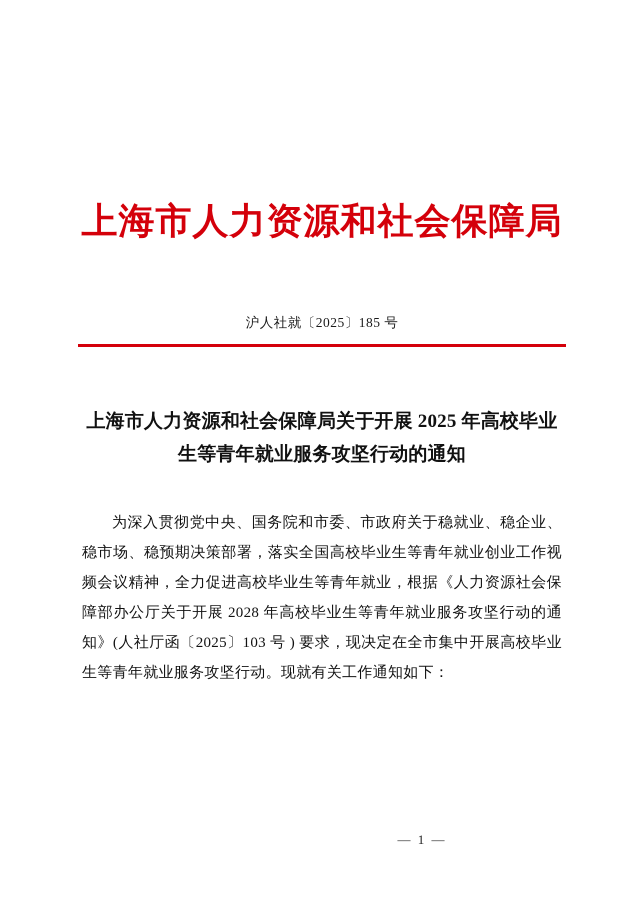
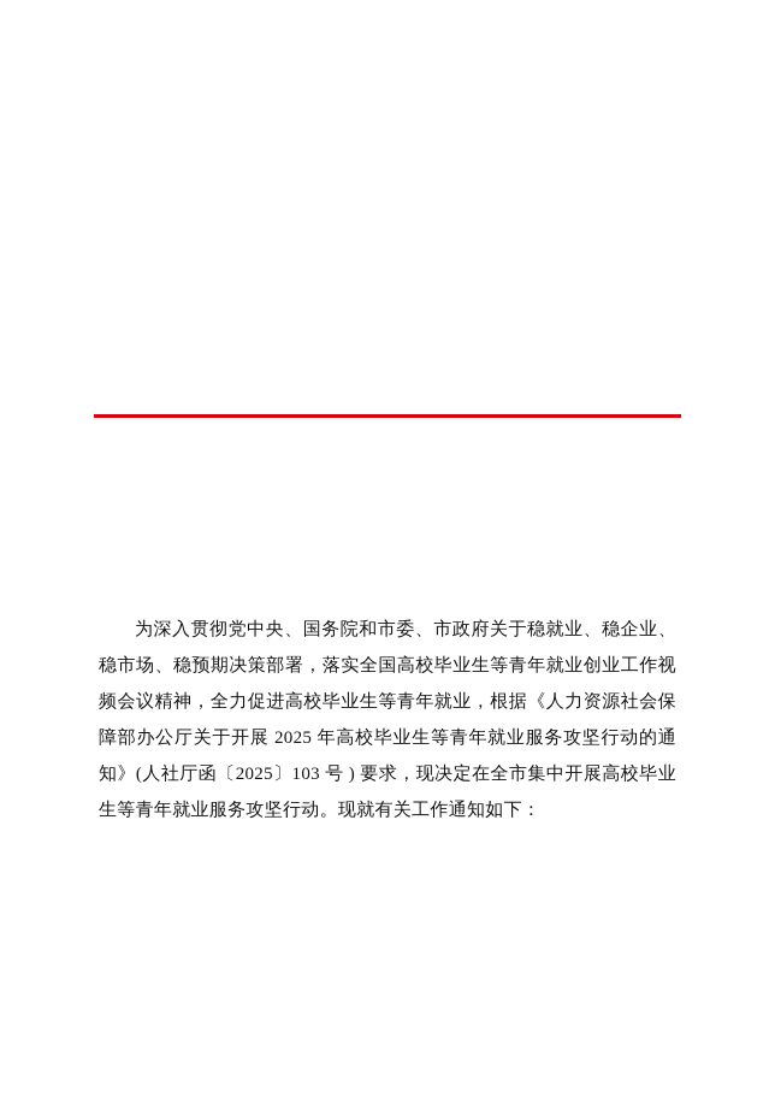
- 上海市人力资源和社会保障局
- 沪人社就〔2025〕185 号
- 上海市人力资源和社会保障局关于开展 2025 年高校毕业生等青年就业服务攻坚行动的通知
- 为深入贯彻党中央、国务院和市委、市政府关于稳就业、稳企业、稳市场、稳预期决策部署，落实全国高校毕业生等青年就业创业工作视频会议精神，全力促进高校毕业生等青年就业，根据《人力资源社会保障部办公厅关于开展 2028 年高校毕业生等青年就业服务攻坚行动的通知》(人社厅函〔2025〕103 号 ) 要求，现决定在全市集中开展高校毕业生等青年就业服务攻坚行动。现就有关工作通知如下：
+ 为深入贯彻党中央、国务院和市委、市政府关于稳就业、稳企业、稳市场、稳预期决策部署，落实全国高校毕业生等青年就业创业工作视频会议精神，全力促进高校毕业生等青年就业，根据《人力资源社会保障部办公厅关于开展 2025 年高校毕业生等青年就业服务攻坚行动的通知》(人社厅函〔2025〕103 号 ) 要求，现决定在全市集中开展高校毕业生等青年就业服务攻坚行动。现就有关工作通知如下：
- — 1 —
